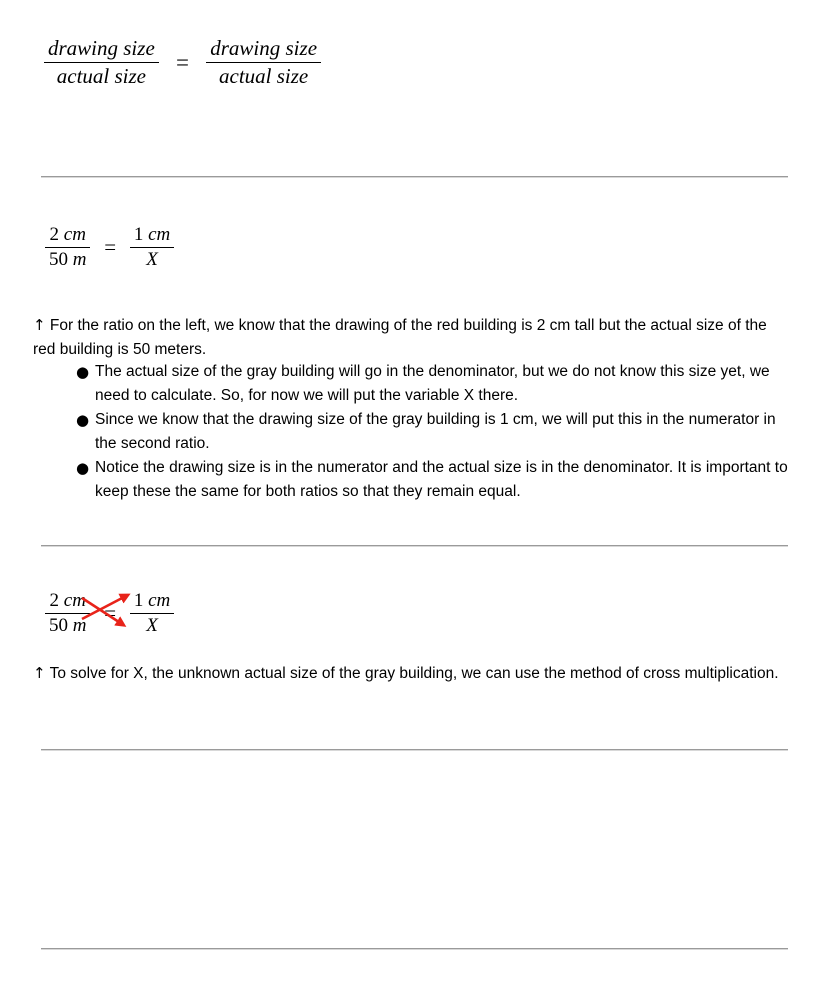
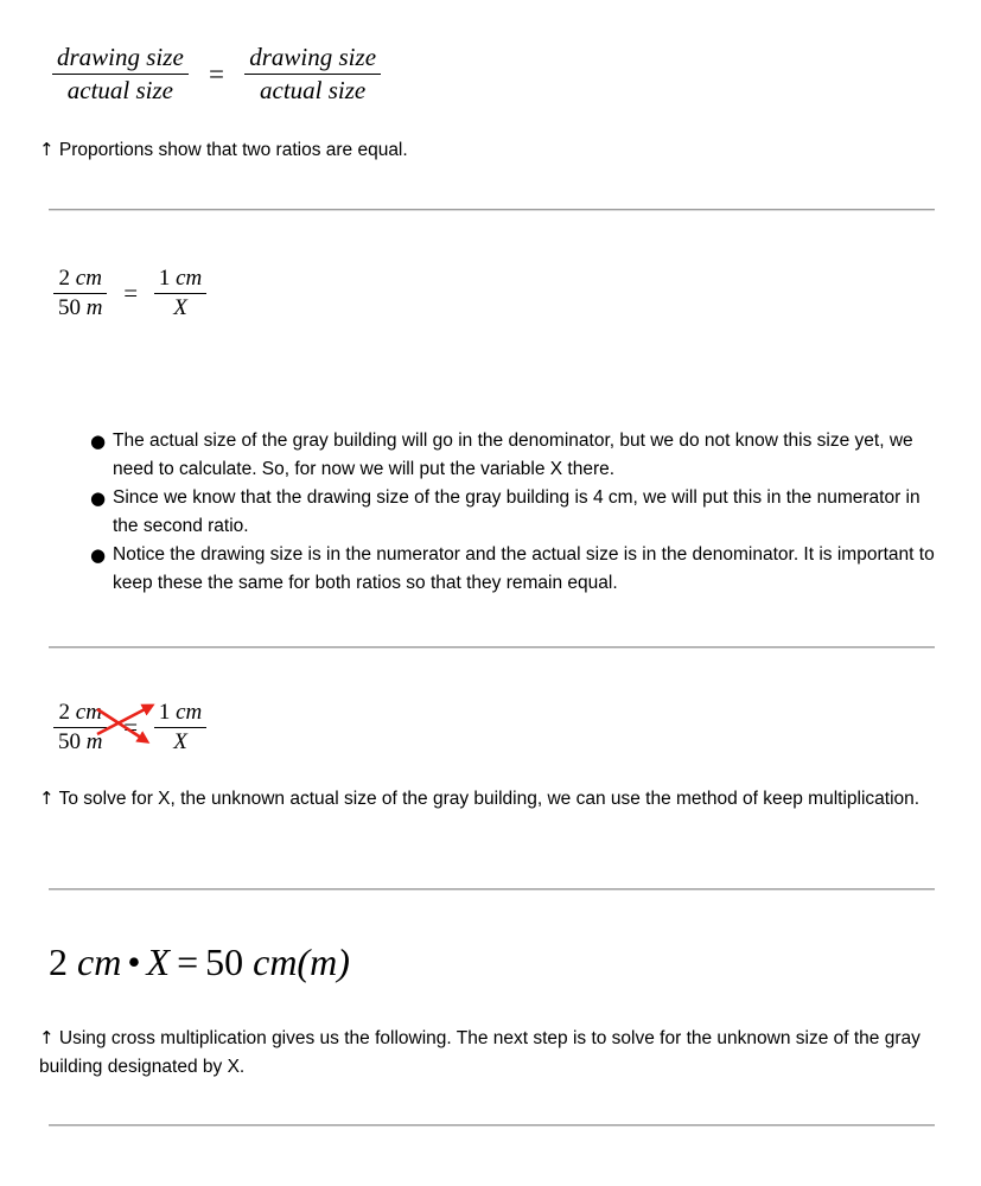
  drawing size
  actual size
  =
  drawing size
  actual size
+ ↑ Proportions show that two ratios are equal.
  2 cm
  50 m
  =
  1 cm
  X
- ↑ For the ratio on the left, we know that the drawing of the red building is 2 cm tall but the actual size of the red building is 50 meters.
  ●
  The actual size of the gray building will go in the denominator, but we do not know this size yet, we need to calculate. So, for now we will put the variable X there.
  ●
- Since we know that the drawing size of the gray building is 1 cm, we will put this in the numerator in the second ratio.
+ Since we know that the drawing size of the gray building is 4 cm, we will put this in the numerator in the second ratio.
  ●
  Notice the drawing size is in the numerator and the actual size is in the denominator. It is important to keep these the same for both ratios so that they remain equal.
  2 cm
  50 m
  =
  1 cm
  X
- ↑ To solve for X, the unknown actual size of the gray building, we can use the method of cross multiplication.
+ ↑ To solve for X, the unknown actual size of the gray building, we can use the method of keep multiplication.
+ 2 cm • X = 50 cm(m)
+ ↑ Using cross multiplication gives us the following. The next step is to solve for the unknown size of the gray building designated by X.
